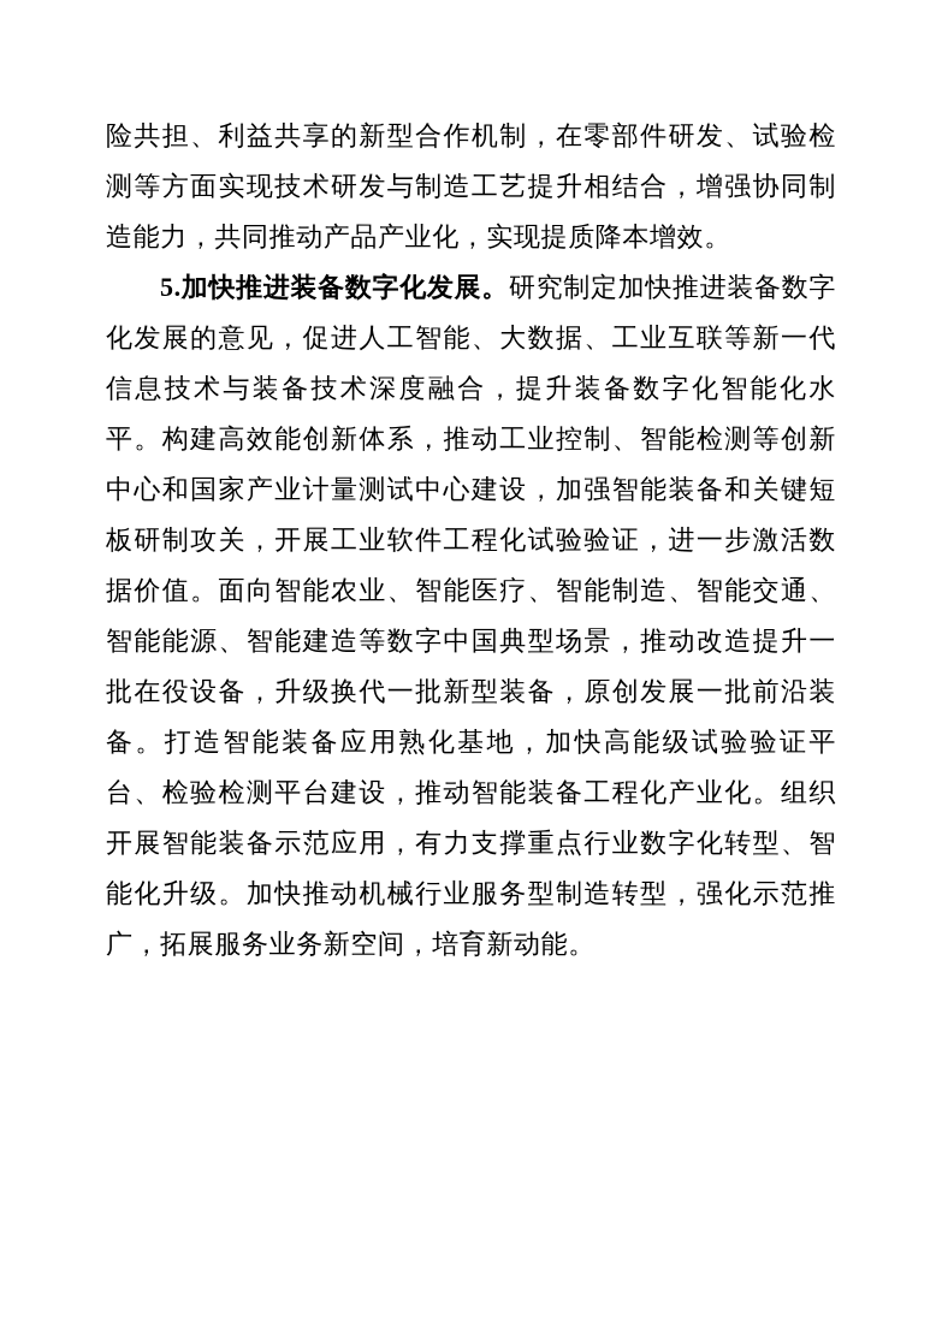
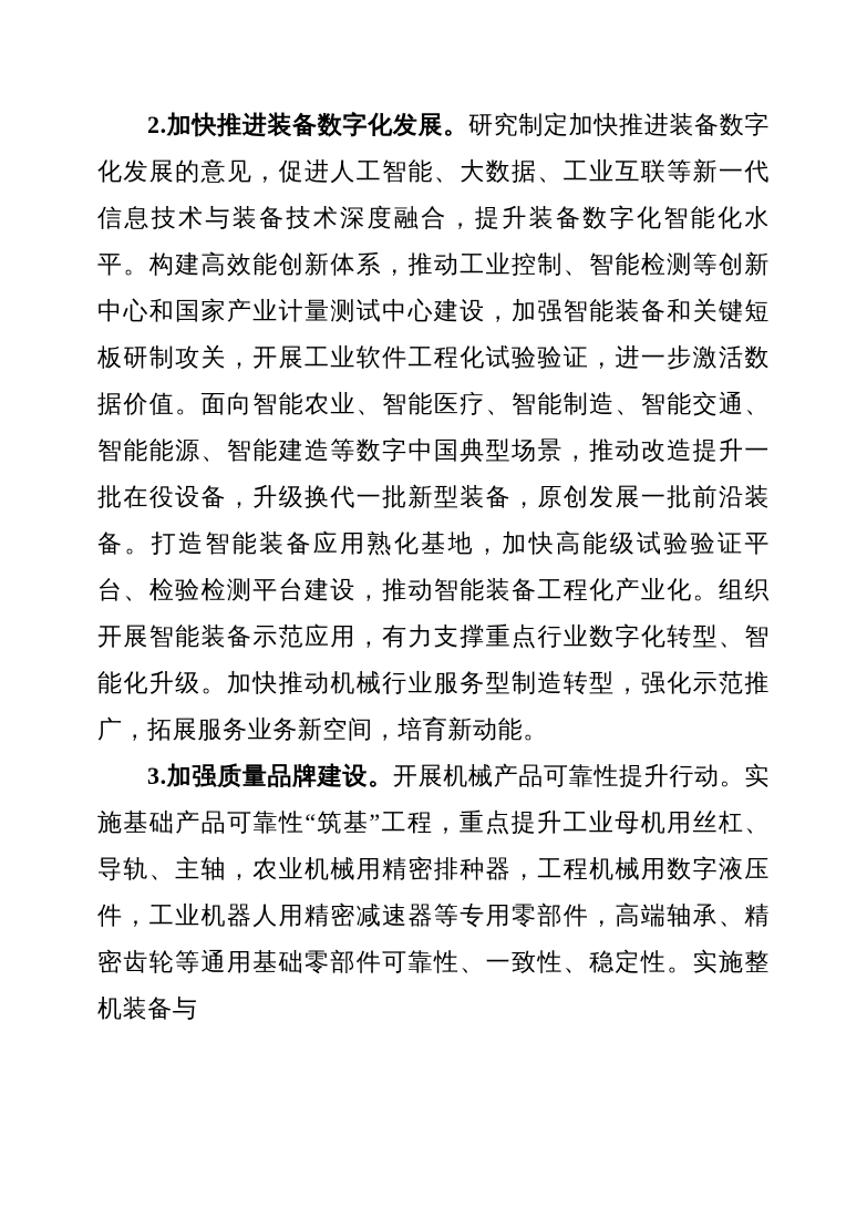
- 险共担、利益共享的新型合作机制，在零部件研发、试验检测等方面实现技术研发与制造工艺提升相结合，增强协同制造能力，共同推动产品产业化，实现提质降本增效。
- 5.加快推进装备数字化发展。研究制定加快推进装备数字化发展的意见，促进人工智能、大数据、工业互联等新一代信息技术与装备技术深度融合，提升装备数字化智能化水平。构建高效能创新体系，推动工业控制、智能检测等创新中心和国家产业计量测试中心建设，加强智能装备和关键短板研制攻关，开展工业软件工程化试验验证，进一步激活数据价值。面向智能农业、智能医疗、智能制造、智能交通、智能能源、智能建造等数字中国典型场景，推动改造提升一批在役设备，升级换代一批新型装备，原创发展一批前沿装备。打造智能装备应用熟化基地，加快高能级试验验证平台、检验检测平台建设，推动智能装备工程化产业化。组织开展智能装备示范应用，有力支撑重点行业数字化转型、智能化升级。加快推动机械行业服务型制造转型，强化示范推广，拓展服务业务新空间，培育新动能。
+ 2.加快推进装备数字化发展。研究制定加快推进装备数字化发展的意见，促进人工智能、大数据、工业互联等新一代信息技术与装备技术深度融合，提升装备数字化智能化水平。构建高效能创新体系，推动工业控制、智能检测等创新中心和国家产业计量测试中心建设，加强智能装备和关键短板研制攻关，开展工业软件工程化试验验证，进一步激活数据价值。面向智能农业、智能医疗、智能制造、智能交通、智能能源、智能建造等数字中国典型场景，推动改造提升一批在役设备，升级换代一批新型装备，原创发展一批前沿装备。打造智能装备应用熟化基地，加快高能级试验验证平台、检验检测平台建设，推动智能装备工程化产业化。组织开展智能装备示范应用，有力支撑重点行业数字化转型、智能化升级。加快推动机械行业服务型制造转型，强化示范推广，拓展服务业务新空间，培育新动能。
+ 3.加强质量品牌建设。开展机械产品可靠性提升行动。实施基础产品可靠性“筑基”工程，重点提升工业母机用丝杠、导轨、主轴，农业机械用精密排种器，工程机械用数字液压件，工业机器人用精密减速器等专用零部件，高端轴承、精密齿轮等通用基础零部件可靠性、一致性、稳定性。实施整机装备与
